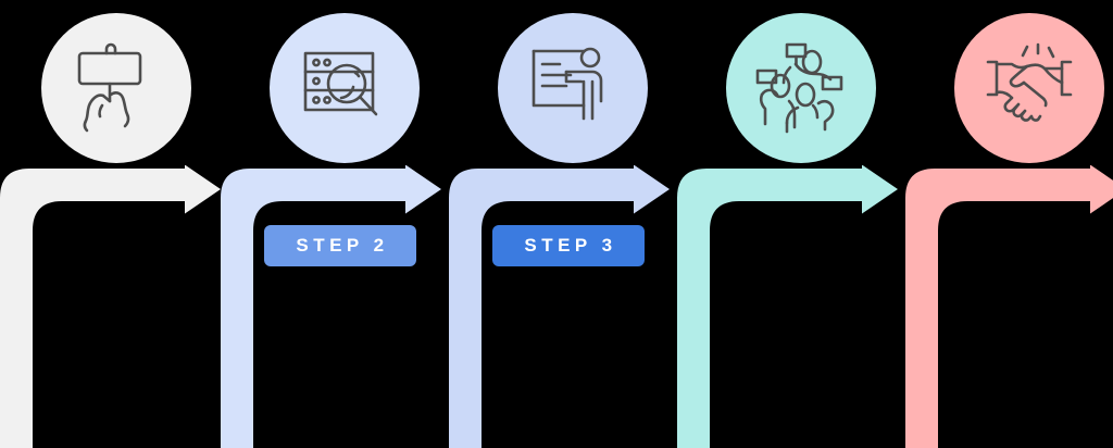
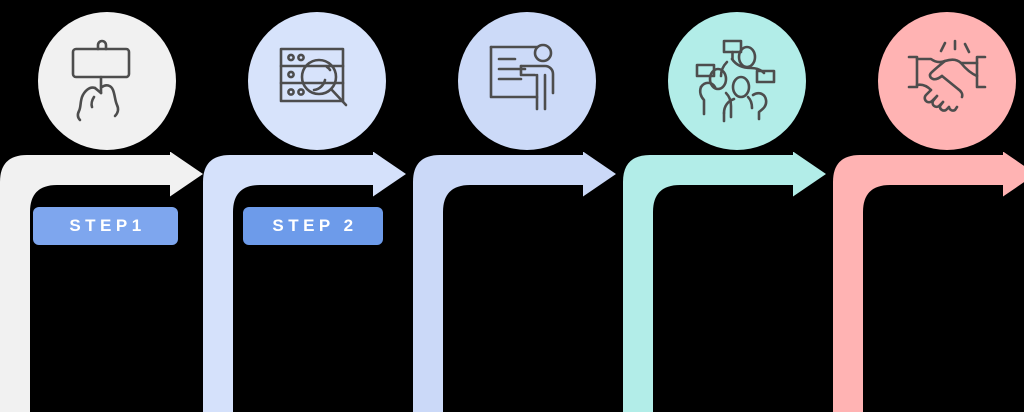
+ STEP1
  STEP 2
- STEP 3
